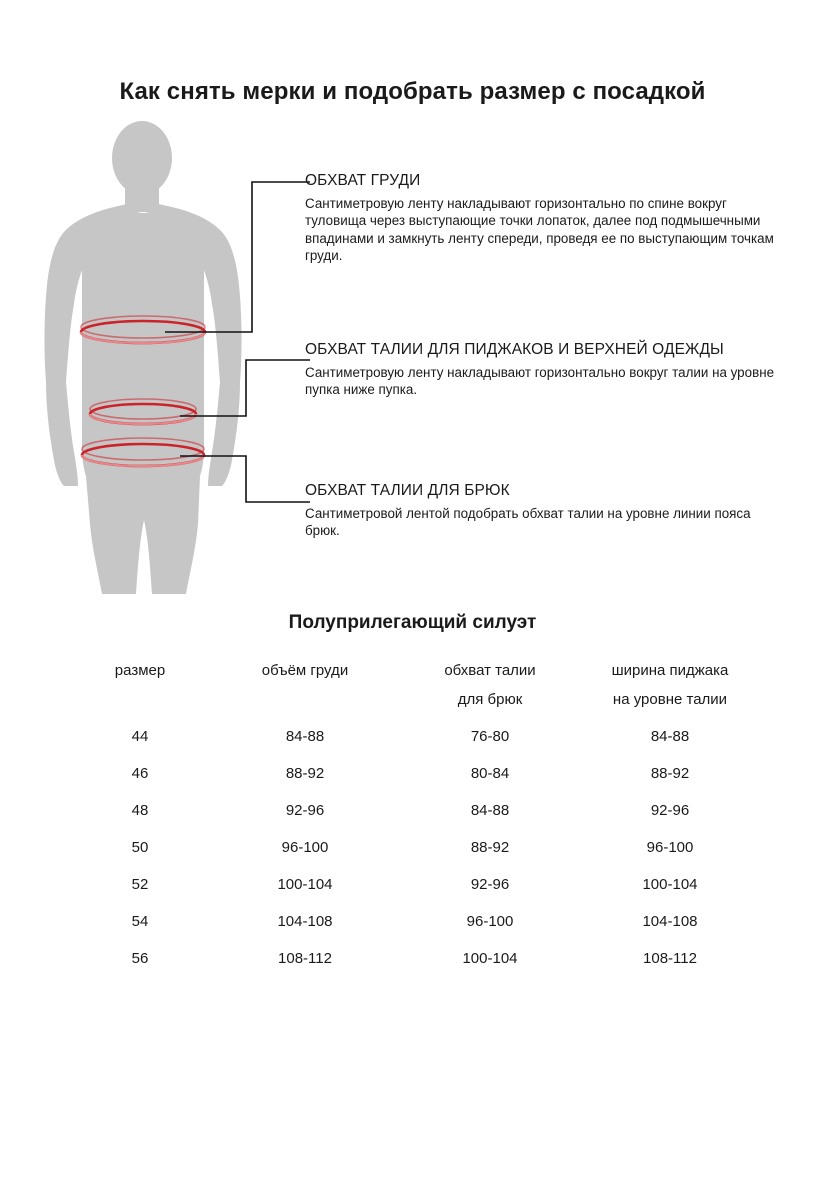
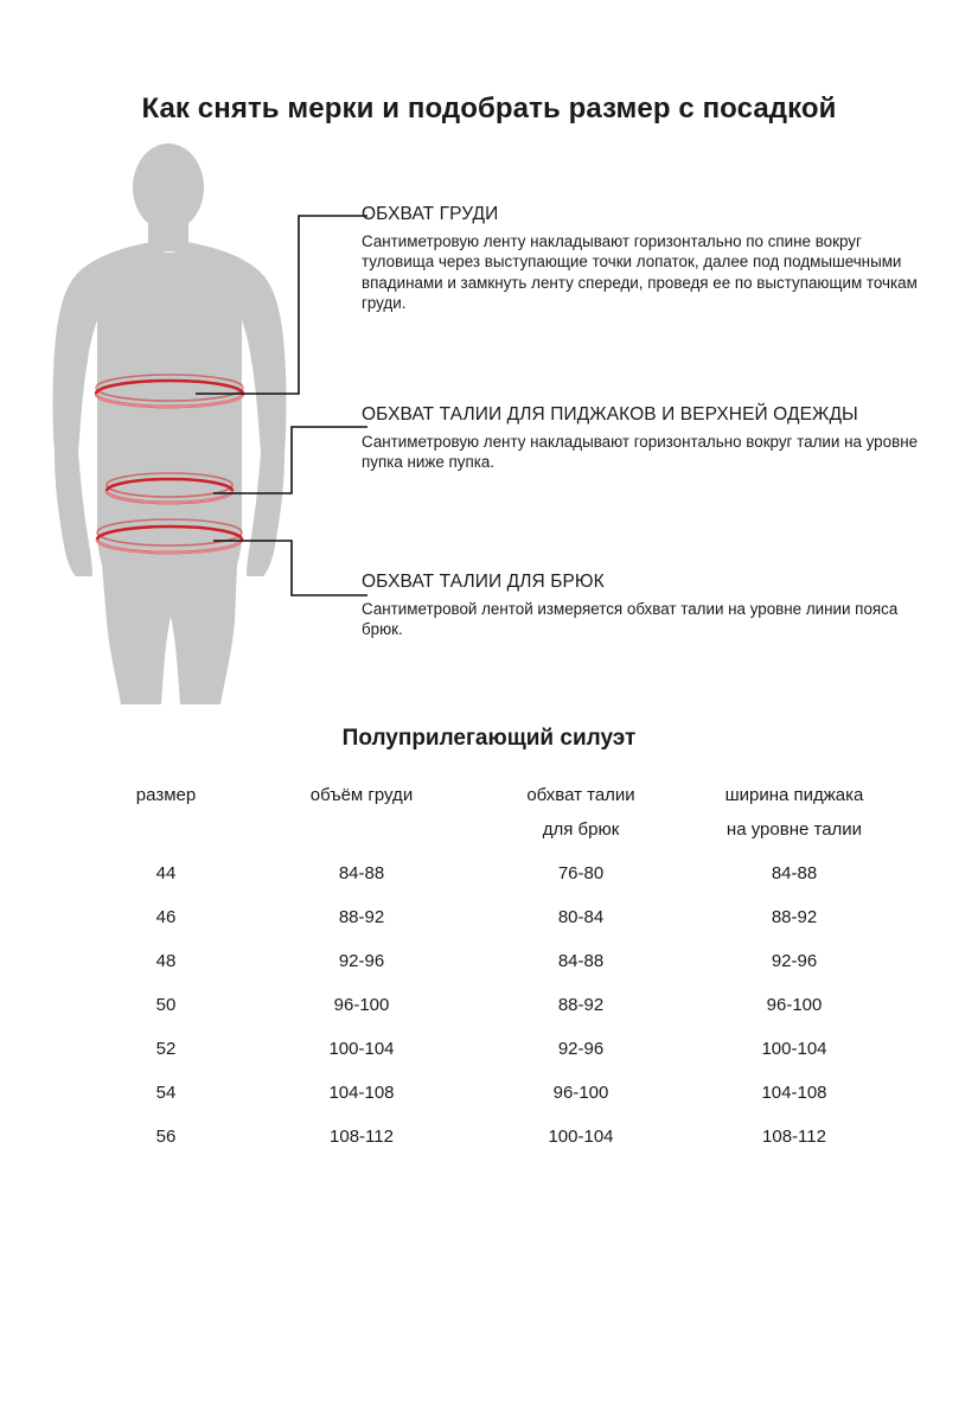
  Как снять мерки и подобрать размер с посадкой
  ОБХВАТ ГРУДИ
  Сантиметровую ленту накладывают горизонтально по спине вокруг туловища через выступающие точки лопаток, далее под подмышечными впадинами и замкнуть ленту спереди, проведя ее по выступающим точкам груди.
  ОБХВАТ ТАЛИИ ДЛЯ ПИДЖАКОВ И ВЕРХНЕЙ ОДЕЖДЫ
  Сантиметровую ленту накладывают горизонтально вокруг талии на уровне пупка ниже пупка.
  ОБХВАТ ТАЛИИ ДЛЯ БРЮК
- Сантиметровой лентой подобрать обхват талии на уровне линии пояса брюк.
+ Сантиметровой лентой измеряется обхват талии на уровне линии пояса брюк.
  Полуприлегающий силуэт
  размер	объём груди	обхват талии	ширина пиджака
  		для брюк	на уровне талии
  44	84-88	76-80	84-88
  46	88-92	80-84	88-92
  48	92-96	84-88	92-96
  50	96-100	88-92	96-100
  52	100-104	92-96	100-104
  54	104-108	96-100	104-108
  56	108-112	100-104	108-112
